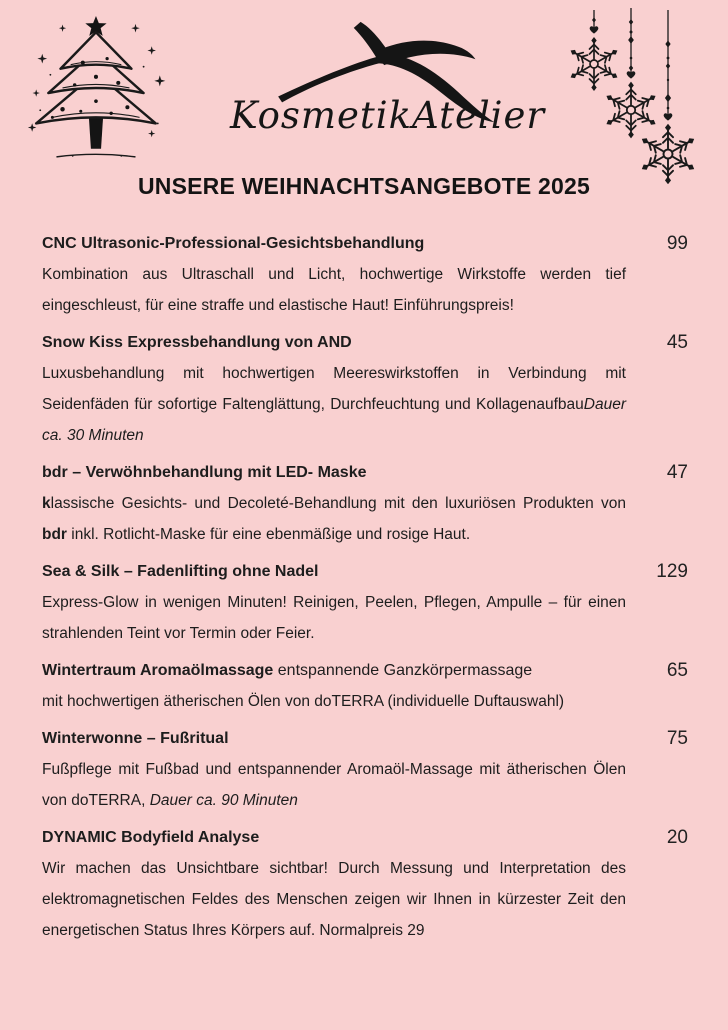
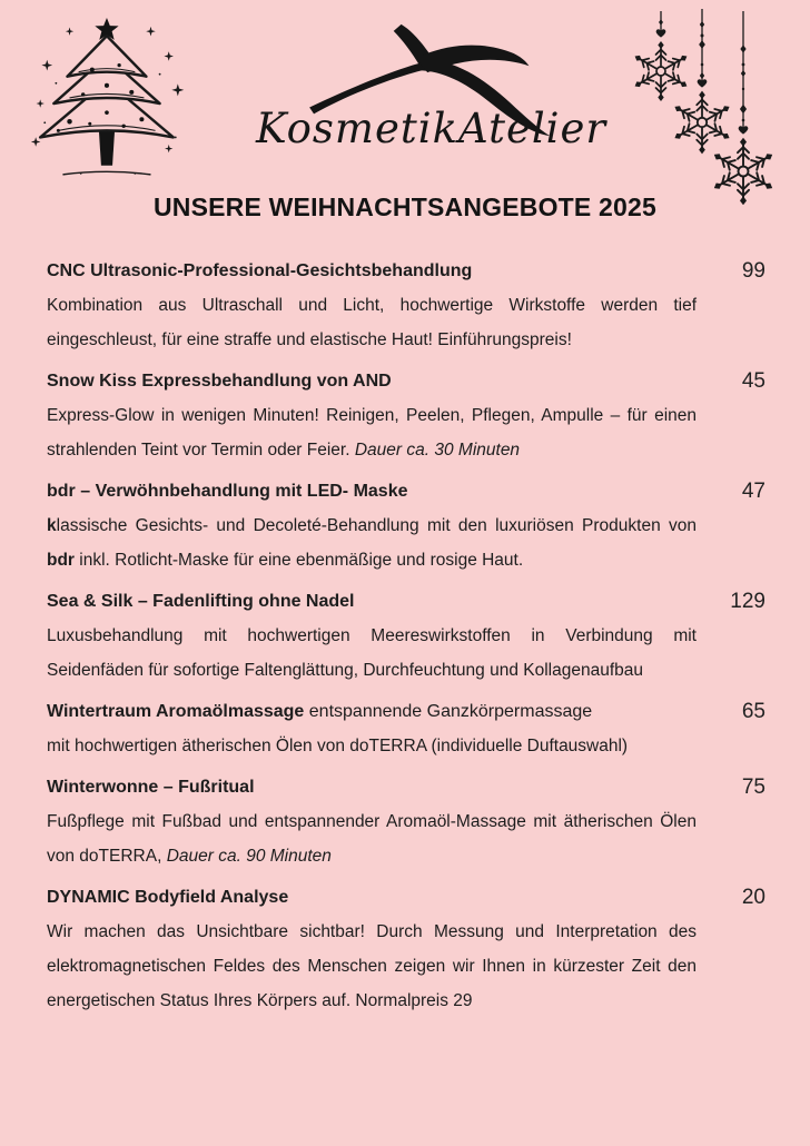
  KosmetikAtelier
  UNSERE WEIHNACHTSANGEBOTE 2025
  CNC Ultrasonic-Professional-Gesichtsbehandlung
  99
  Kombination aus Ultraschall und Licht, hochwertige Wirkstoffe werden tief eingeschleust, für eine straffe und elastische Haut! Einführungspreis!
  Snow Kiss Expressbehandlung von AND
  45
- Luxusbehandlung mit hochwertigen Meereswirkstoffen in Verbindung mit Seidenfäden für sofortige Faltenglättung, Durchfeuchtung und KollagenaufbauDauer ca. 30 Minuten
+ Express-Glow in wenigen Minuten! Reinigen, Peelen, Pflegen, Ampulle – für einen strahlenden Teint vor Termin oder Feier. Dauer ca. 30 Minuten
  bdr – Verwöhnbehandlung mit LED- Maske
  47
  klassische Gesichts- und Decoleté-Behandlung mit den luxuriösen Produkten von bdr inkl. Rotlicht-Maske für eine ebenmäßige und rosige Haut.
  Sea & Silk – Fadenlifting ohne Nadel
  129
- Express-Glow in wenigen Minuten! Reinigen, Peelen, Pflegen, Ampulle – für einen strahlenden Teint vor Termin oder Feier.
+ Luxusbehandlung mit hochwertigen Meereswirkstoffen in Verbindung mit Seidenfäden für sofortige Faltenglättung, Durchfeuchtung und Kollagenaufbau
  Wintertraum Aromaölmassage entspannende Ganzkörpermassage
  65
  mit hochwertigen ätherischen Ölen von doTERRA (individuelle Duftauswahl)
  Winterwonne – Fußritual
  75
  Fußpflege mit Fußbad und entspannender Aromaöl-Massage mit ätherischen Ölen von doTERRA, Dauer ca. 90 Minuten
  DYNAMIC Bodyfield Analyse
  20
  Wir machen das Unsichtbare sichtbar! Durch Messung und Interpretation des elektromagnetischen Feldes des Menschen zeigen wir Ihnen in kürzester Zeit den energetischen Status Ihres Körpers auf. Normalpreis 29
